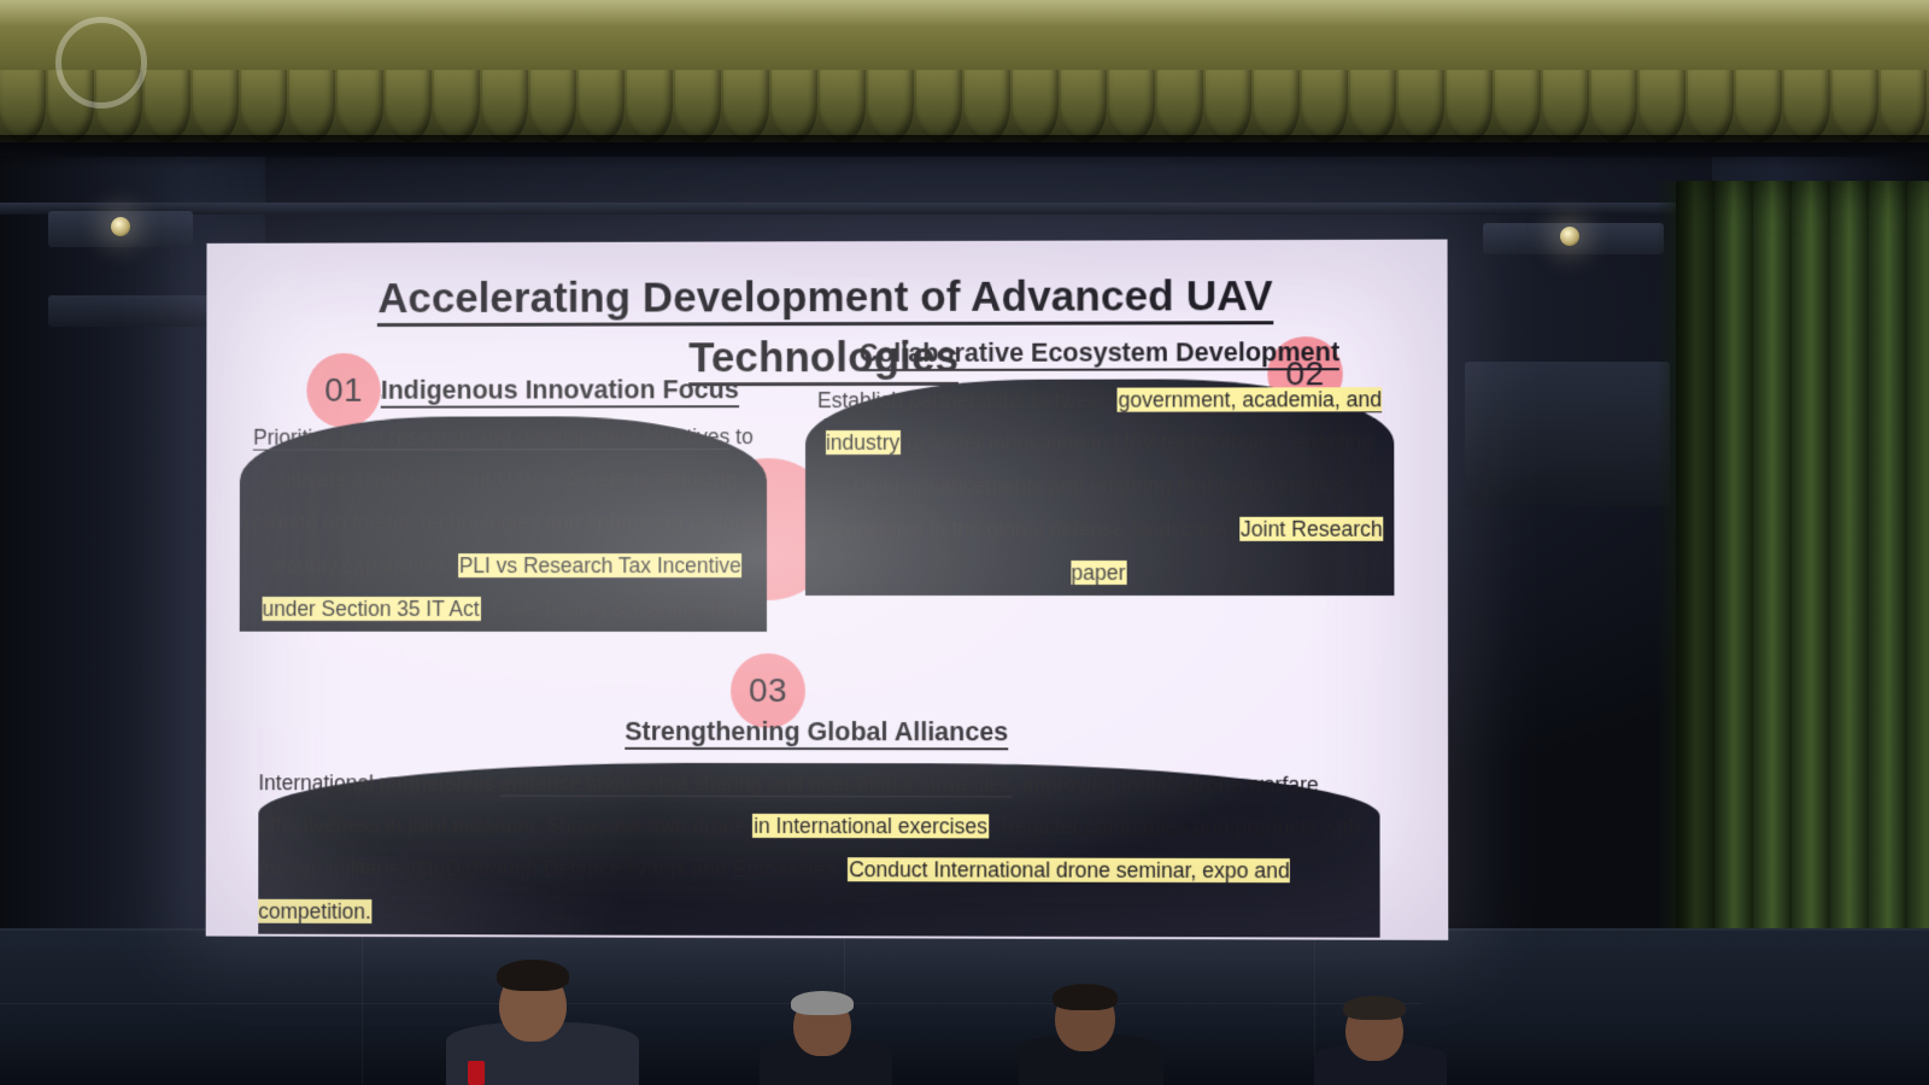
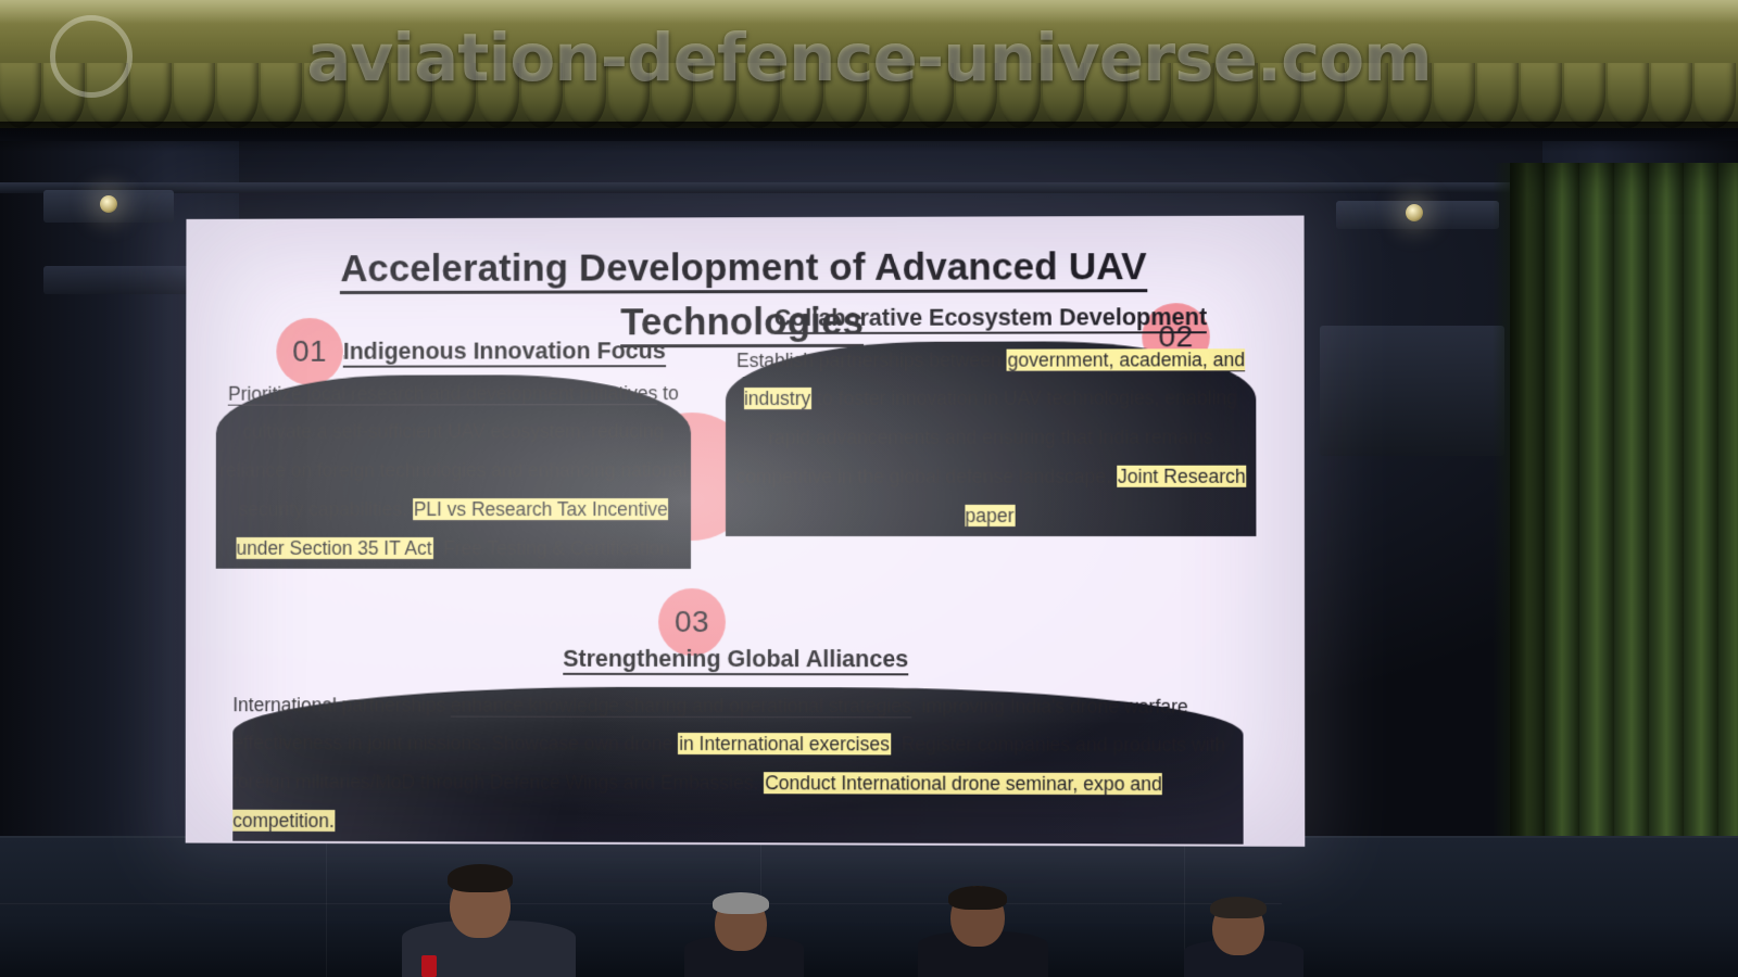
+ aviation-defence-universe.com
